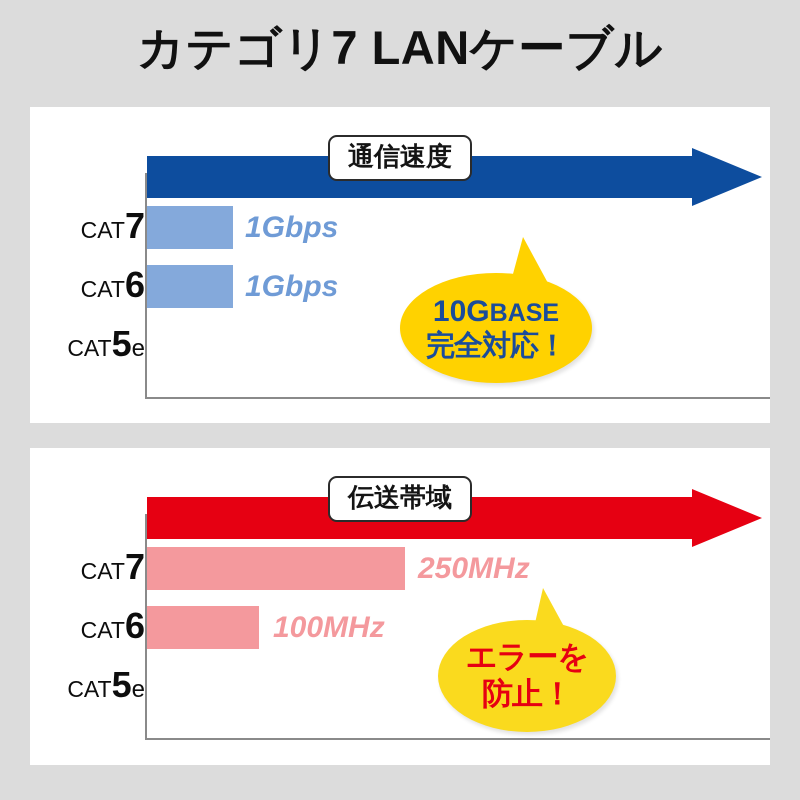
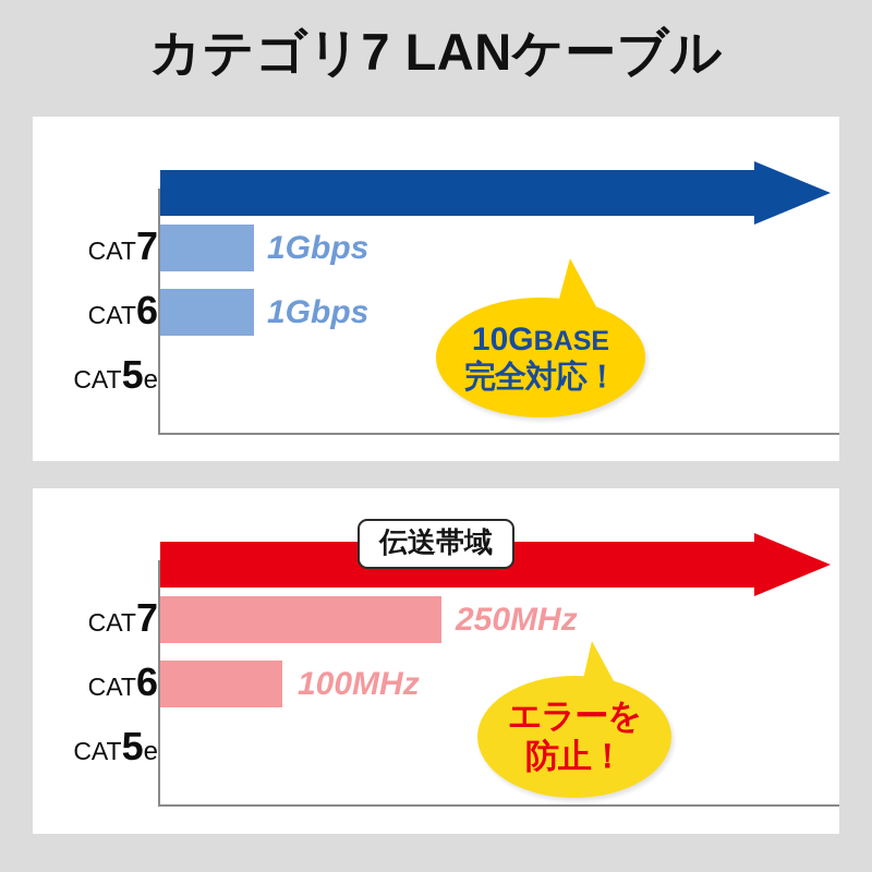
  カテゴリ7 LANケーブル
- 通信速度
  CAT7
  CAT6
  CAT5e
  1Gbps
  1Gbps
  10GBASE
  完全対応！
  伝送帯域
  CAT7
  CAT6
  CAT5e
  250MHz
  100MHz
  エラーを
  防止！
